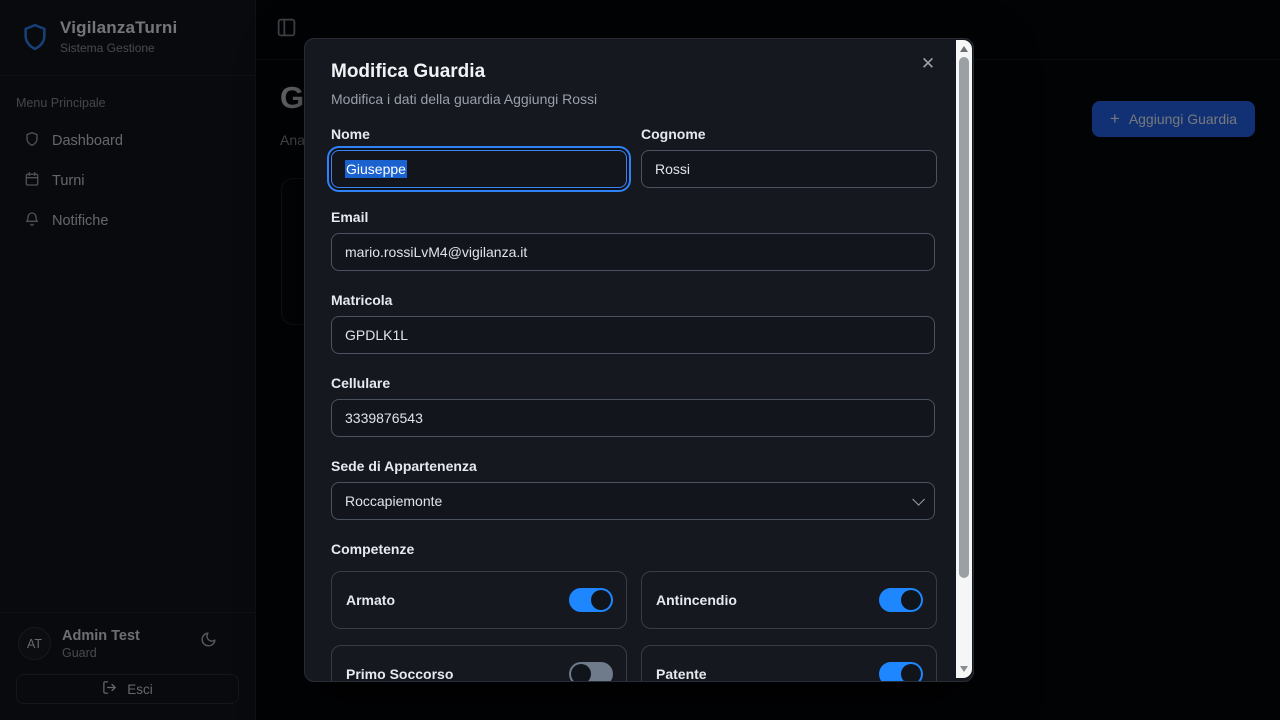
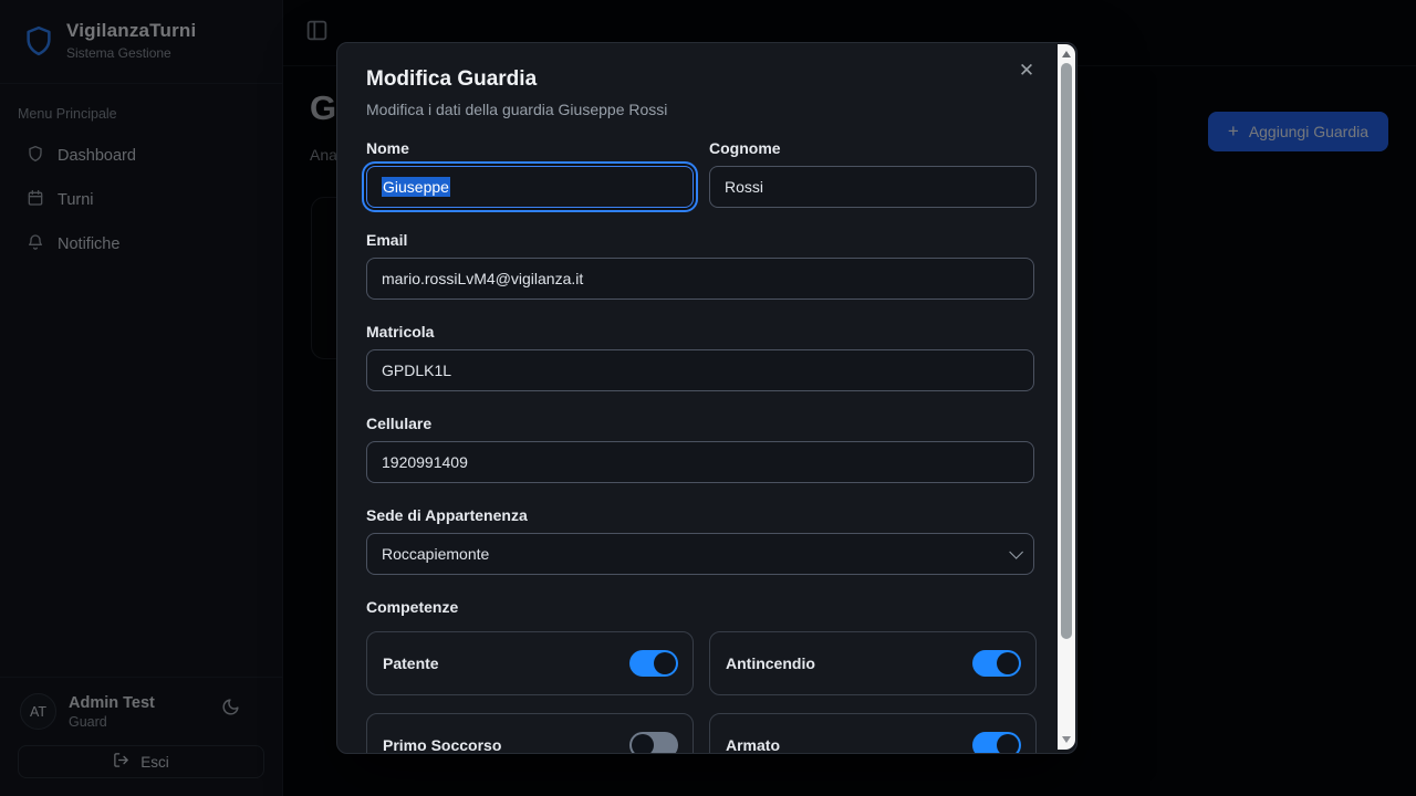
  VigilanzaTurni
  Sistema Gestione
  Menu Principale
  Dashboard
  Turni
  Notifiche
  AT
  Admin Test
  Guard
  Esci
  G
  Ana
  +
  Aggiungi Guardia
  Modifica Guardia
- Modifica i dati della guardia Aggiungi Rossi
+ Modifica i dati della guardia Giuseppe Rossi
  Nome
  Giuseppe
  Cognome
  Rossi
  Email
  mario.rossiLvM4@vigilanza.it
  Matricola
  GPDLK1L
  Cellulare
- 3339876543
+ 1920991409
  Sede di Appartenenza
  Roccapiemonte
  Competenze
- Armato
+ Patente
  Antincendio
  Primo Soccorso
- Patente
+ Armato
  ✕
